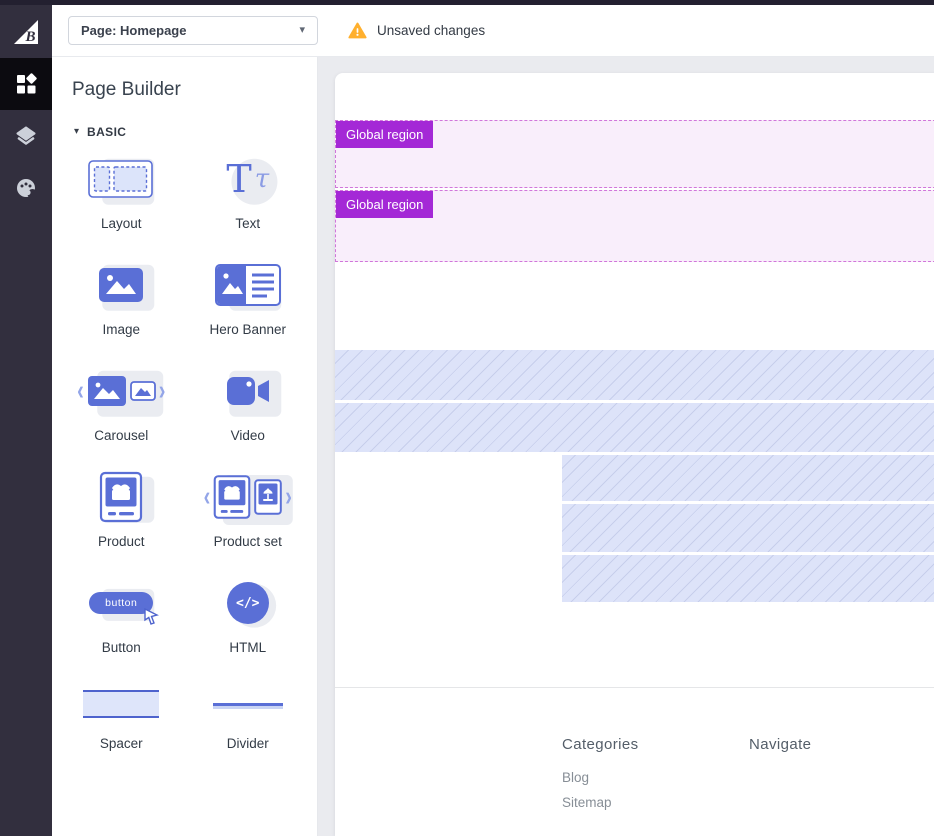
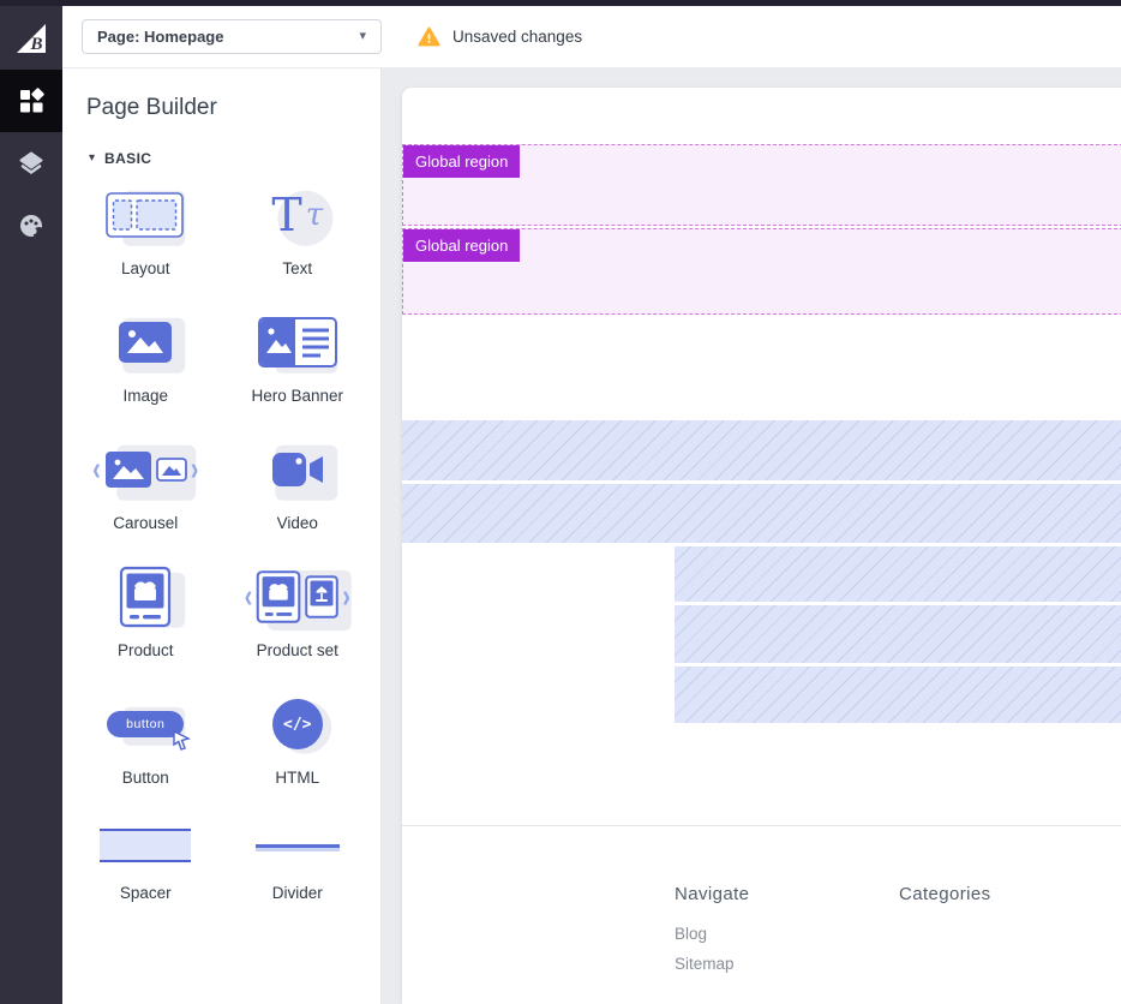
  B
  Page: Homepage
  ▾
  Unsaved changes
  Page Builder
  ▾
  BASIC
  Layout
  T
  τ
  Text
  Image
  Hero Banner
  ‹
  ›
  Carousel
  Video
  Product
  ‹
  ›
  Product set
  button
  Button
  </>
  HTML
  Spacer
  Divider
  Global region
  Global region
- Categories
+ Navigate
  Blog
  Sitemap
- Navigate
+ Categories
